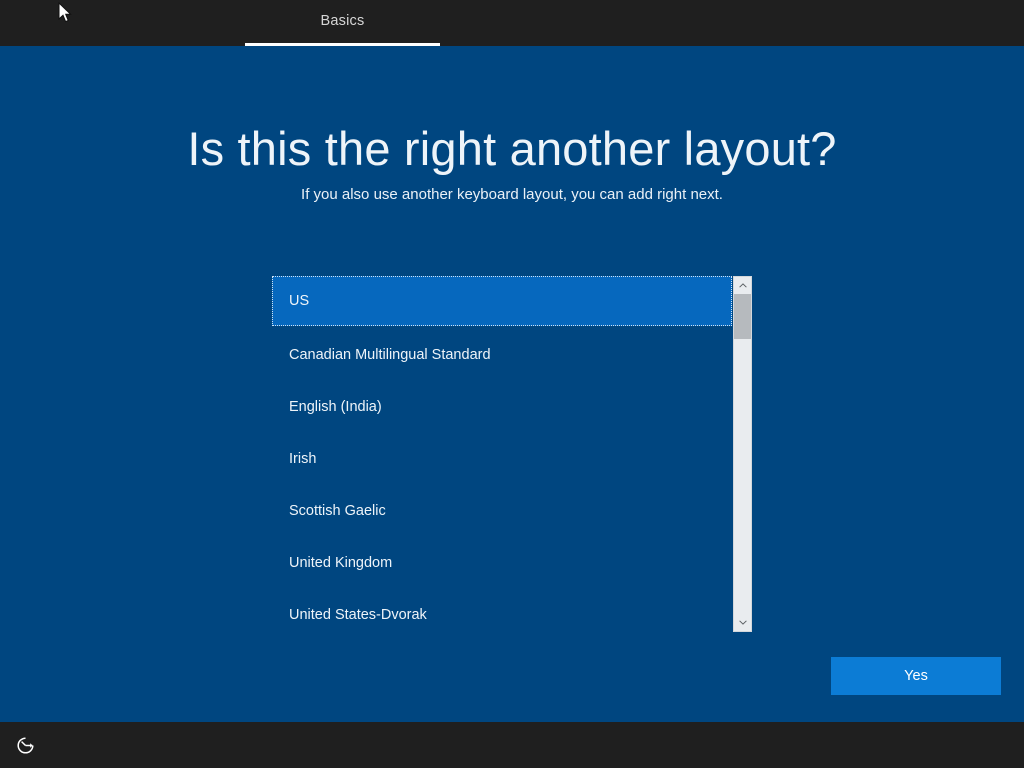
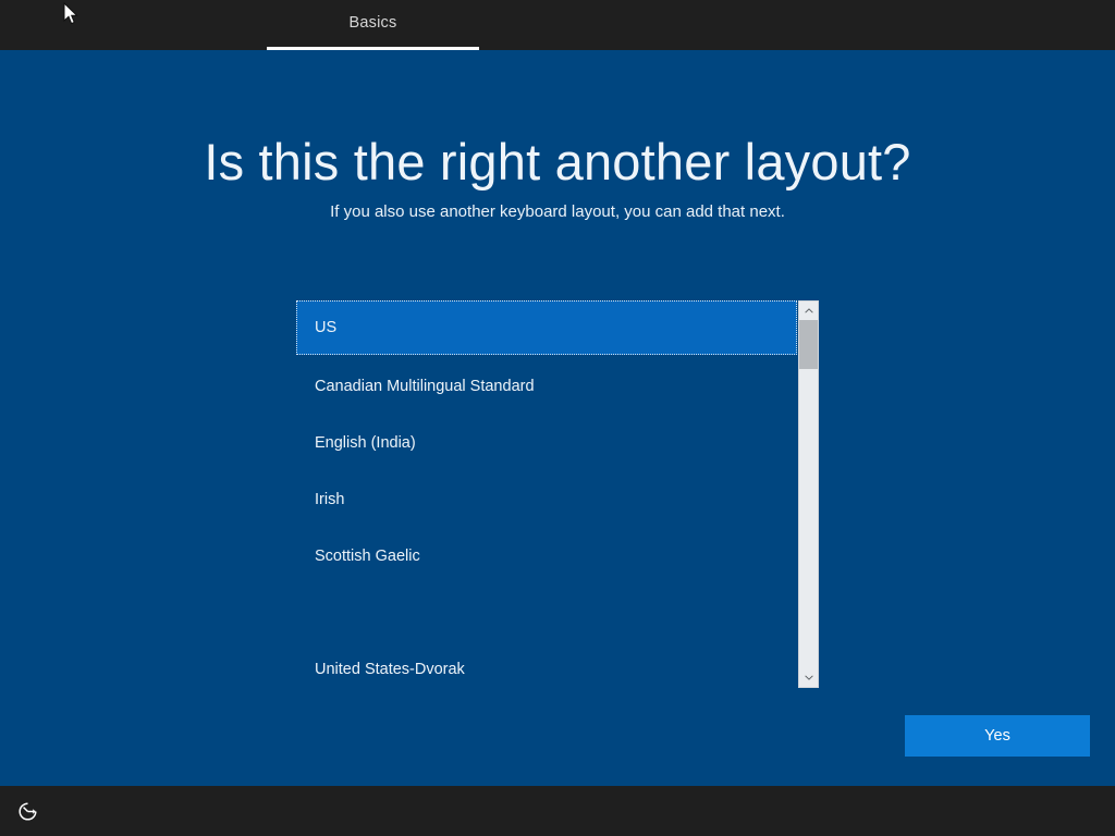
  Basics
  Is this the right another layout?
- If you also use another keyboard layout, you can add right next.
+ If you also use another keyboard layout, you can add that next.
  US
  Canadian Multilingual Standard
  English (India)
  Irish
  Scottish Gaelic
- United Kingdom
  United States-Dvorak
  Yes
